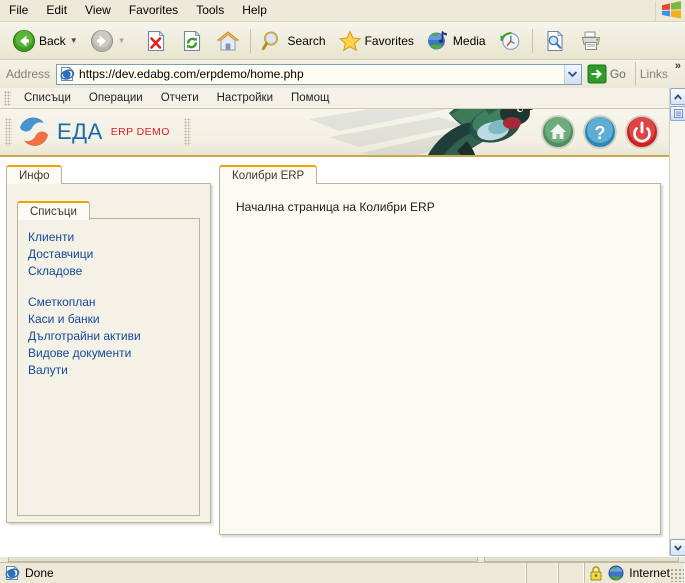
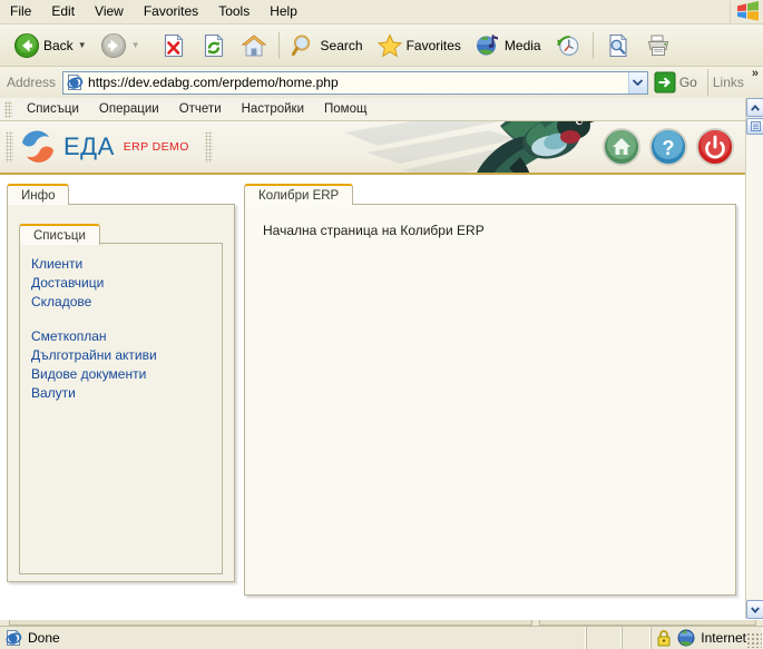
  File
  Edit
  View
  Favorites
  Tools
  Help
  Back
  ▼
  ▼
  Search
  Favorites
  Media
  Address
  https://dev.edabg.com/erpdemo/home.php
  Go
  Links
  »
  Списъци
  Операции
  Отчети
  Настройки
  Помощ
  ЕДА
  ERP DEMO
  ?
  Инфо
  Списъци
  Клиенти
  Доставчици
  Складове
  Сметкоплан
- Каси и банки
  Дълготрайни активи
  Видове документи
  Валути
  Колибри ERP
  Начална страница на Колибри ERP
  Done
  Internet
